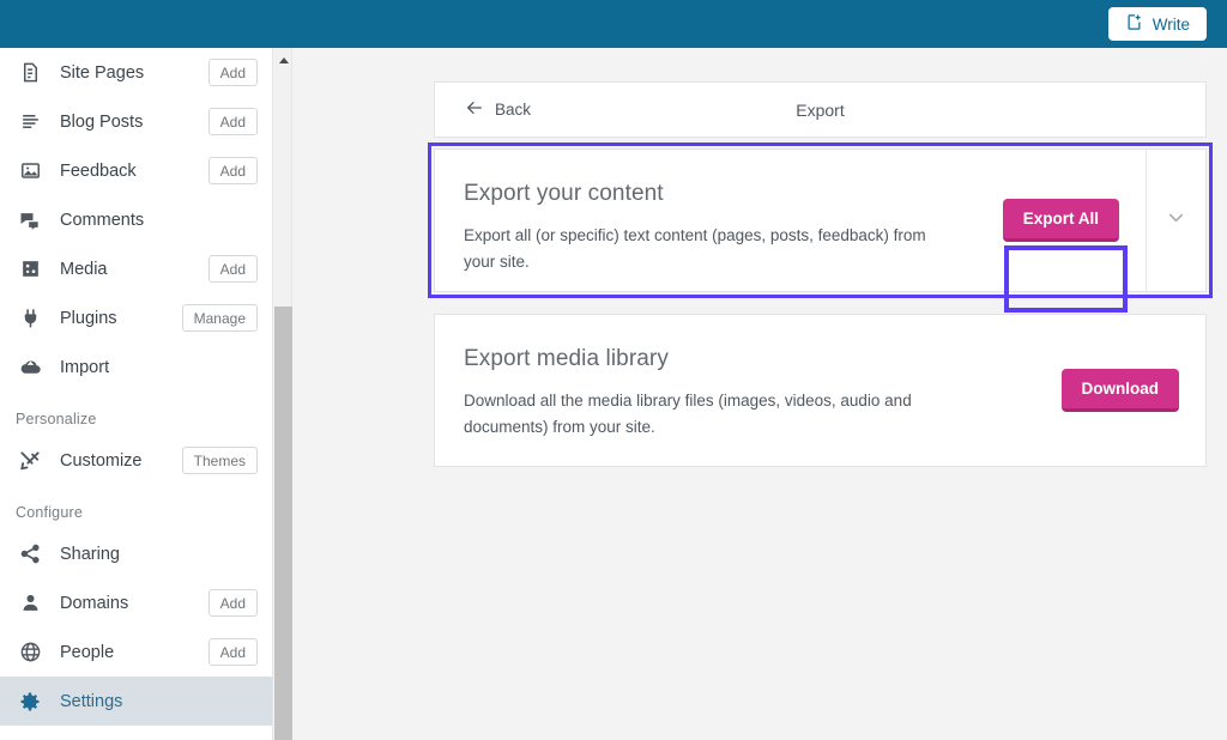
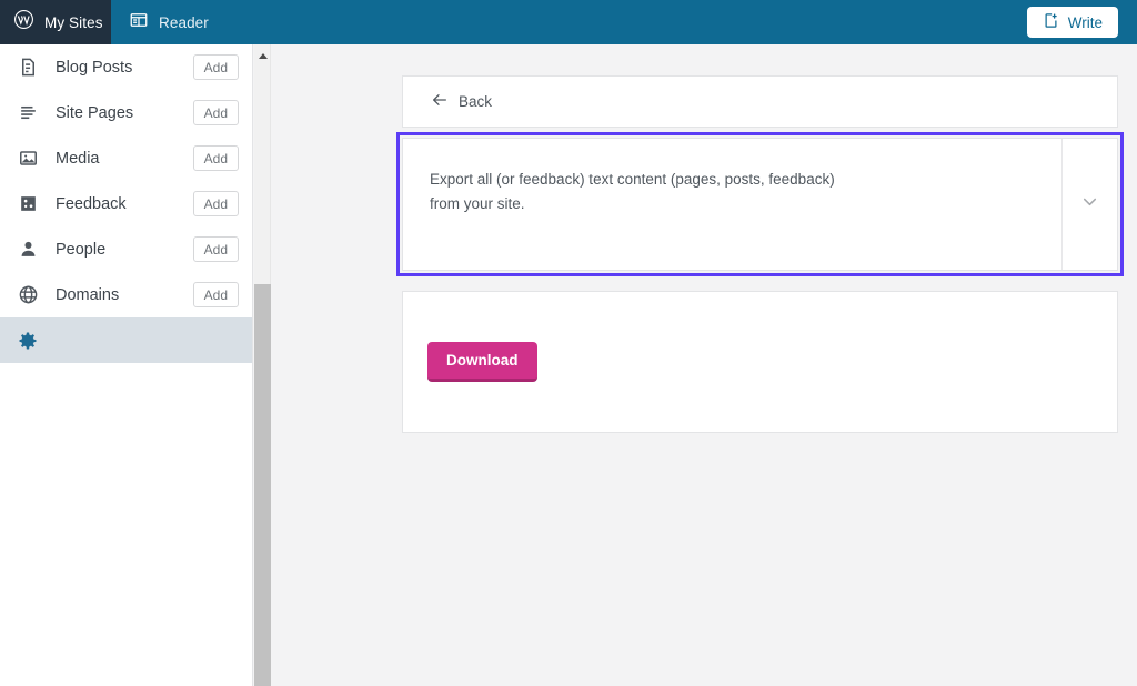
+ My Sites
+ Reader
  Write
- Site Pages
+ Blog Posts
  Add
- Blog Posts
+ Site Pages
  Add
- Feedback
+ Media
  Add
- Comments
- Media
+ Feedback
  Add
- Plugins
- Manage
- Import
- Personalize
- Customize
- Themes
- Configure
- Sharing
- Domains
+ People
  Add
- People
+ Domains
  Add
- Settings
  Back
- Export
- Export your content
- Export all (or specific) text content (pages, posts, feedback) from your site.
+ Export all (or feedback) text content (pages, posts, feedback) from your site.
- Export All
- Export media library
- Download all the media library files (images, videos, audio and documents) from your site.
  Download
